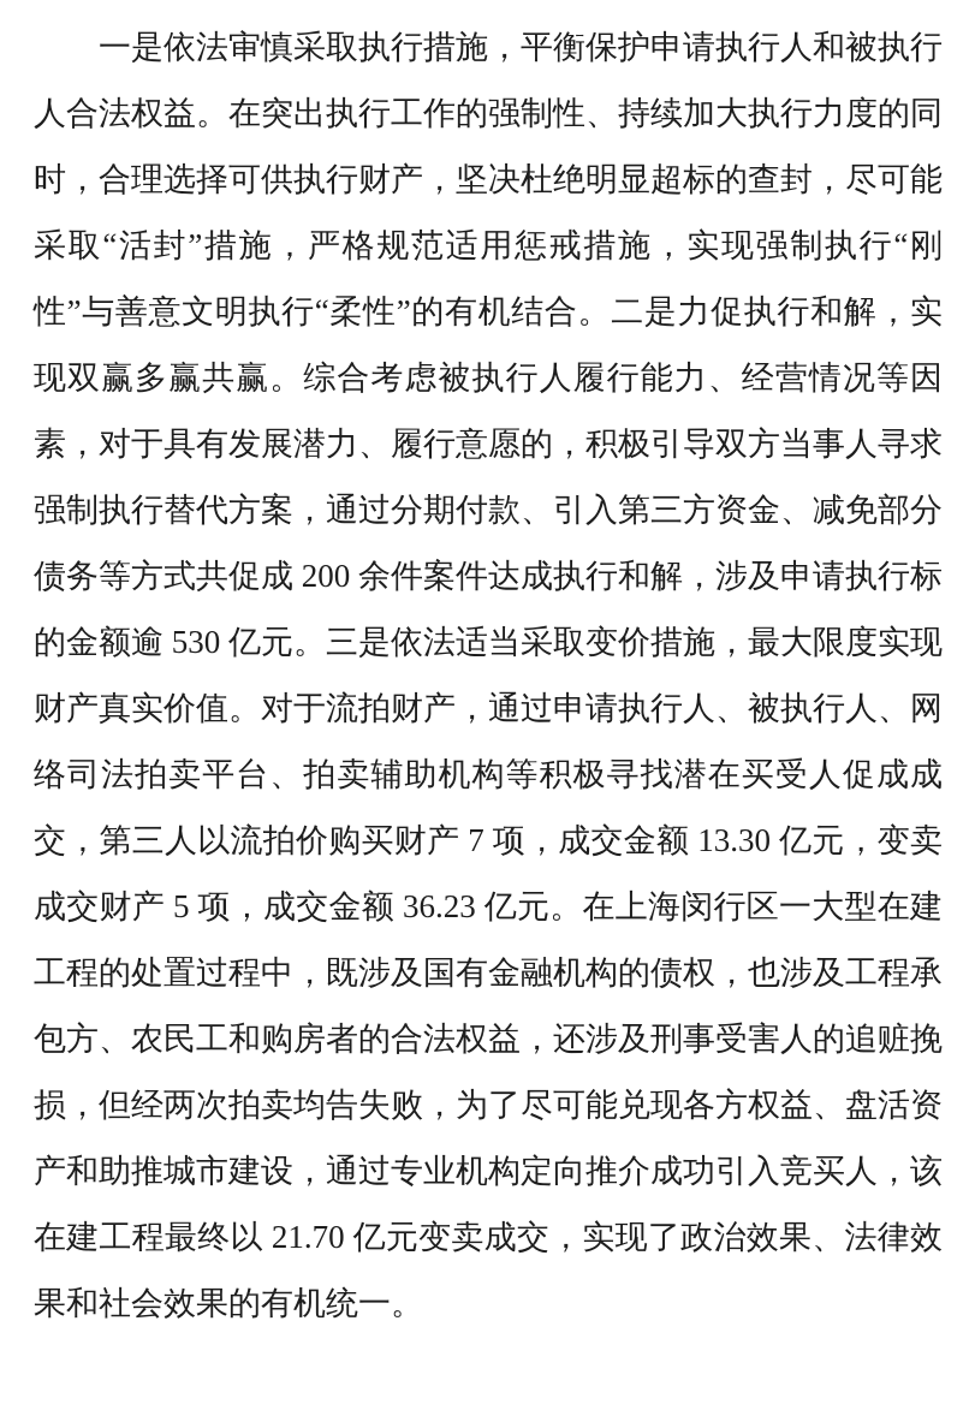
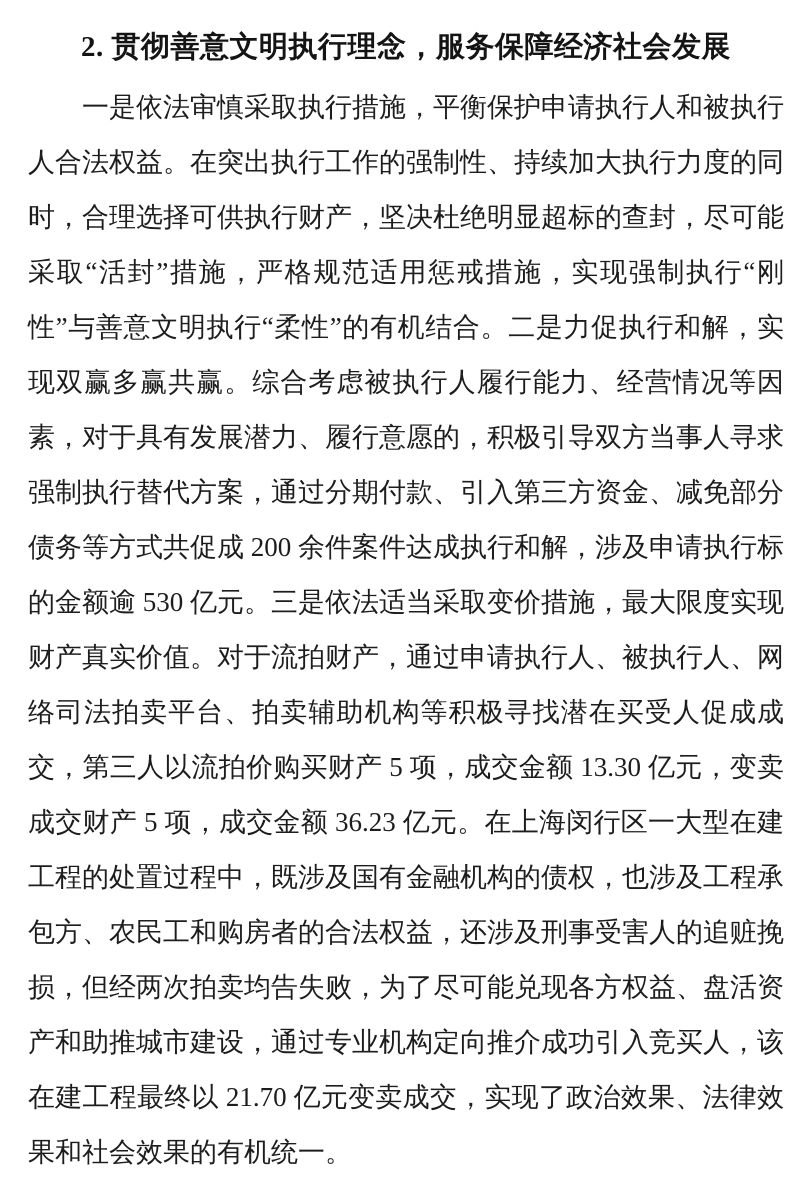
+ 2. 贯彻善意文明执行理念，服务保障经济社会发展
- 一是依法审慎采取执行措施，平衡保护申请执行人和被执行人合法权益。在突出执行工作的强制性、持续加大执行力度的同时，合理选择可供执行财产，坚决杜绝明显超标的查封，尽可能采取“活封”措施，严格规范适用惩戒措施，实现强制执行“刚性”与善意文明执行“柔性”的有机结合。二是力促执行和解，实现双赢多赢共赢。综合考虑被执行人履行能力、经营情况等因素，对于具有发展潜力、履行意愿的，积极引导双方当事人寻求强制执行替代方案，通过分期付款、引入第三方资金、减免部分债务等方式共促成 200 余件案件达成执行和解，涉及申请执行标的金额逾 530 亿元。三是依法适当采取变价措施，最大限度实现财产真实价值。对于流拍财产，通过申请执行人、被执行人、网络司法拍卖平台、拍卖辅助机构等积极寻找潜在买受人促成成交，第三人以流拍价购买财产 7 项，成交金额 13.30 亿元，变卖成交财产 5 项，成交金额 36.23 亿元。在上海闵行区一大型在建工程的处置过程中，既涉及国有金融机构的债权，也涉及工程承包方、农民工和购房者的合法权益，还涉及刑事受害人的追赃挽损，但经两次拍卖均告失败，为了尽可能兑现各方权益、盘活资产和助推城市建设，通过专业机构定向推介成功引入竞买人，该在建工程最终以 21.70 亿元变卖成交，实现了政治效果、法律效果和社会效果的有机统一。
+ 一是依法审慎采取执行措施，平衡保护申请执行人和被执行人合法权益。在突出执行工作的强制性、持续加大执行力度的同时，合理选择可供执行财产，坚决杜绝明显超标的查封，尽可能采取“活封”措施，严格规范适用惩戒措施，实现强制执行“刚性”与善意文明执行“柔性”的有机结合。二是力促执行和解，实现双赢多赢共赢。综合考虑被执行人履行能力、经营情况等因素，对于具有发展潜力、履行意愿的，积极引导双方当事人寻求强制执行替代方案，通过分期付款、引入第三方资金、减免部分债务等方式共促成 200 余件案件达成执行和解，涉及申请执行标的金额逾 530 亿元。三是依法适当采取变价措施，最大限度实现财产真实价值。对于流拍财产，通过申请执行人、被执行人、网络司法拍卖平台、拍卖辅助机构等积极寻找潜在买受人促成成交，第三人以流拍价购买财产 5 项，成交金额 13.30 亿元，变卖成交财产 5 项，成交金额 36.23 亿元。在上海闵行区一大型在建工程的处置过程中，既涉及国有金融机构的债权，也涉及工程承包方、农民工和购房者的合法权益，还涉及刑事受害人的追赃挽损，但经两次拍卖均告失败，为了尽可能兑现各方权益、盘活资产和助推城市建设，通过专业机构定向推介成功引入竞买人，该在建工程最终以 21.70 亿元变卖成交，实现了政治效果、法律效果和社会效果的有机统一。
